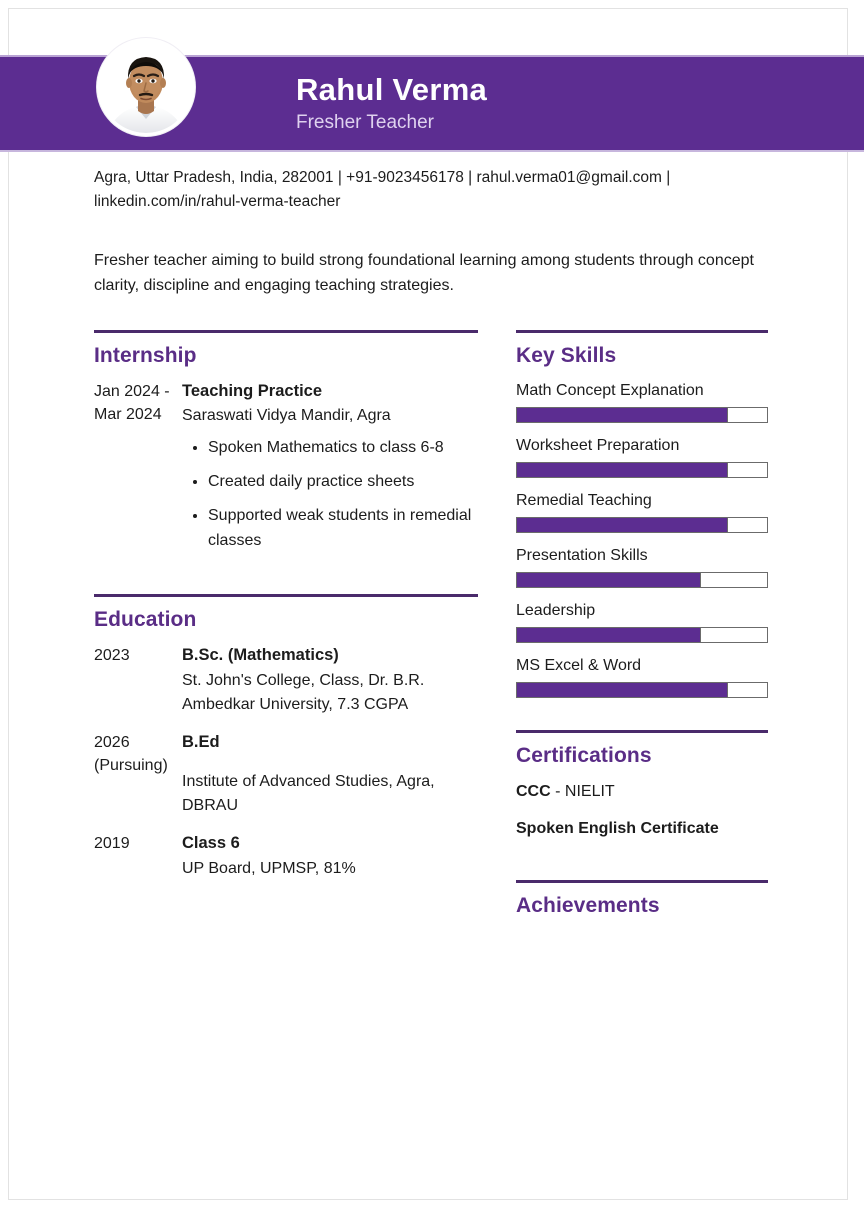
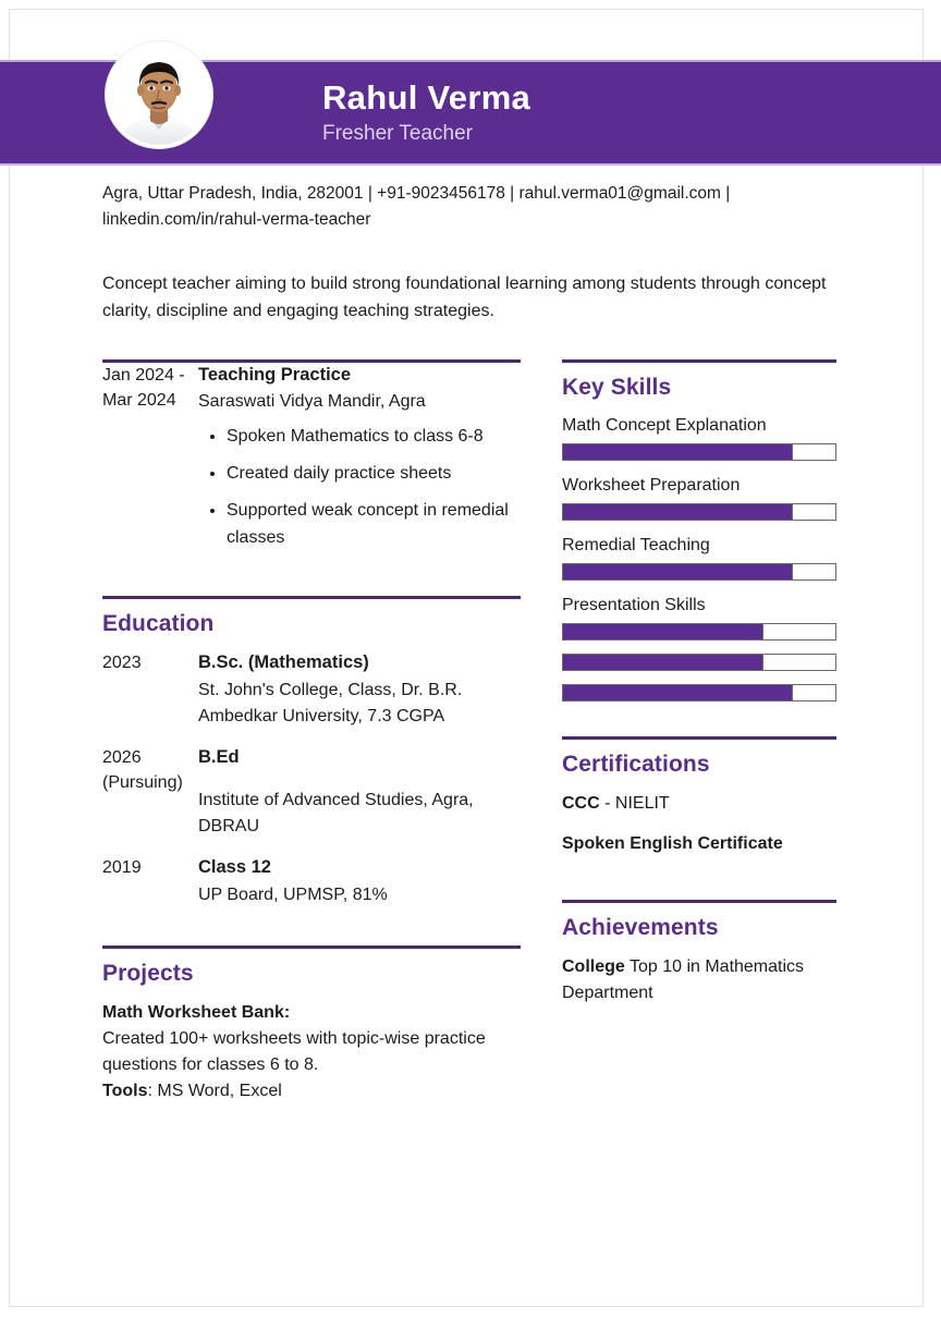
  Rahul Verma
  Fresher Teacher
  Agra, Uttar Pradesh, India, 282001 | +91-9023456178 | rahul.verma01@gmail.com | linkedin.com/in/rahul-verma-teacher
- Fresher teacher aiming to build strong foundational learning among students through concept clarity, discipline and engaging teaching strategies.
+ Concept teacher aiming to build strong foundational learning among students through concept clarity, discipline and engaging teaching strategies.
- Internship
  Jan 2024 - Mar 2024
  Teaching Practice
  Saraswati Vidya Mandir, Agra
  Spoken Mathematics to class 6-8
  Created daily practice sheets
- Supported weak students in remedial classes
+ Supported weak concept in remedial classes
  Education
  2023
  B.Sc. (Mathematics)
  St. John's College, Class, Dr. B.R. Ambedkar University, 7.3 CGPA
  2026 (Pursuing)
  B.Ed
  Institute of Advanced Studies, Agra, DBRAU
  2019
- Class 6
+ Class 12
  UP Board, UPMSP, 81%
+ Projects
+ Math Worksheet Bank:
+ Created 100+ worksheets with topic-wise practice questions for classes 6 to 8.
+ Tools: MS Word, Excel
  Key Skills
  Math Concept Explanation
  Worksheet Preparation
  Remedial Teaching
  Presentation Skills
- Leadership
- MS Excel & Word
  Certifications
  CCC - NIELIT
  Spoken English Certificate
  Achievements
+ College Top 10 in Mathematics Department
